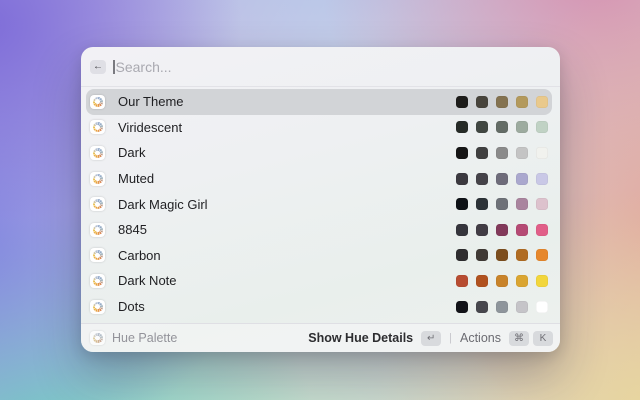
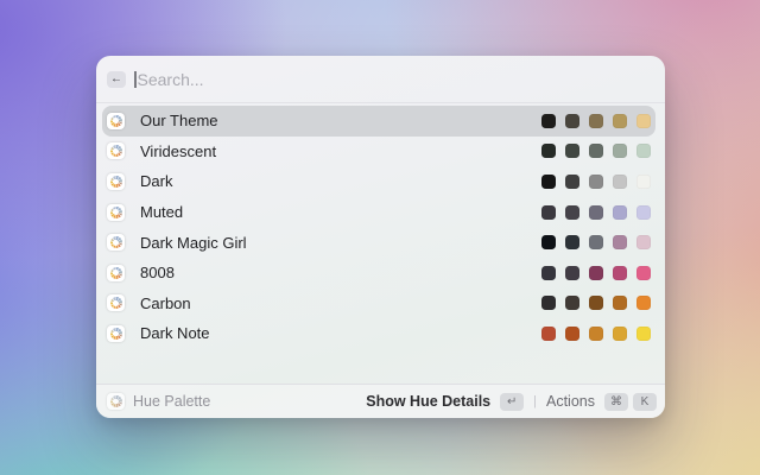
  ←
  Search...
  Our Theme
  Viridescent
  Dark
  Muted
  Dark Magic Girl
- 8845
+ 8008
  Carbon
  Dark Note
- Dots
  Hue Palette
  Show Hue Details
  ↵
  |
  Actions
  ⌘
  K
